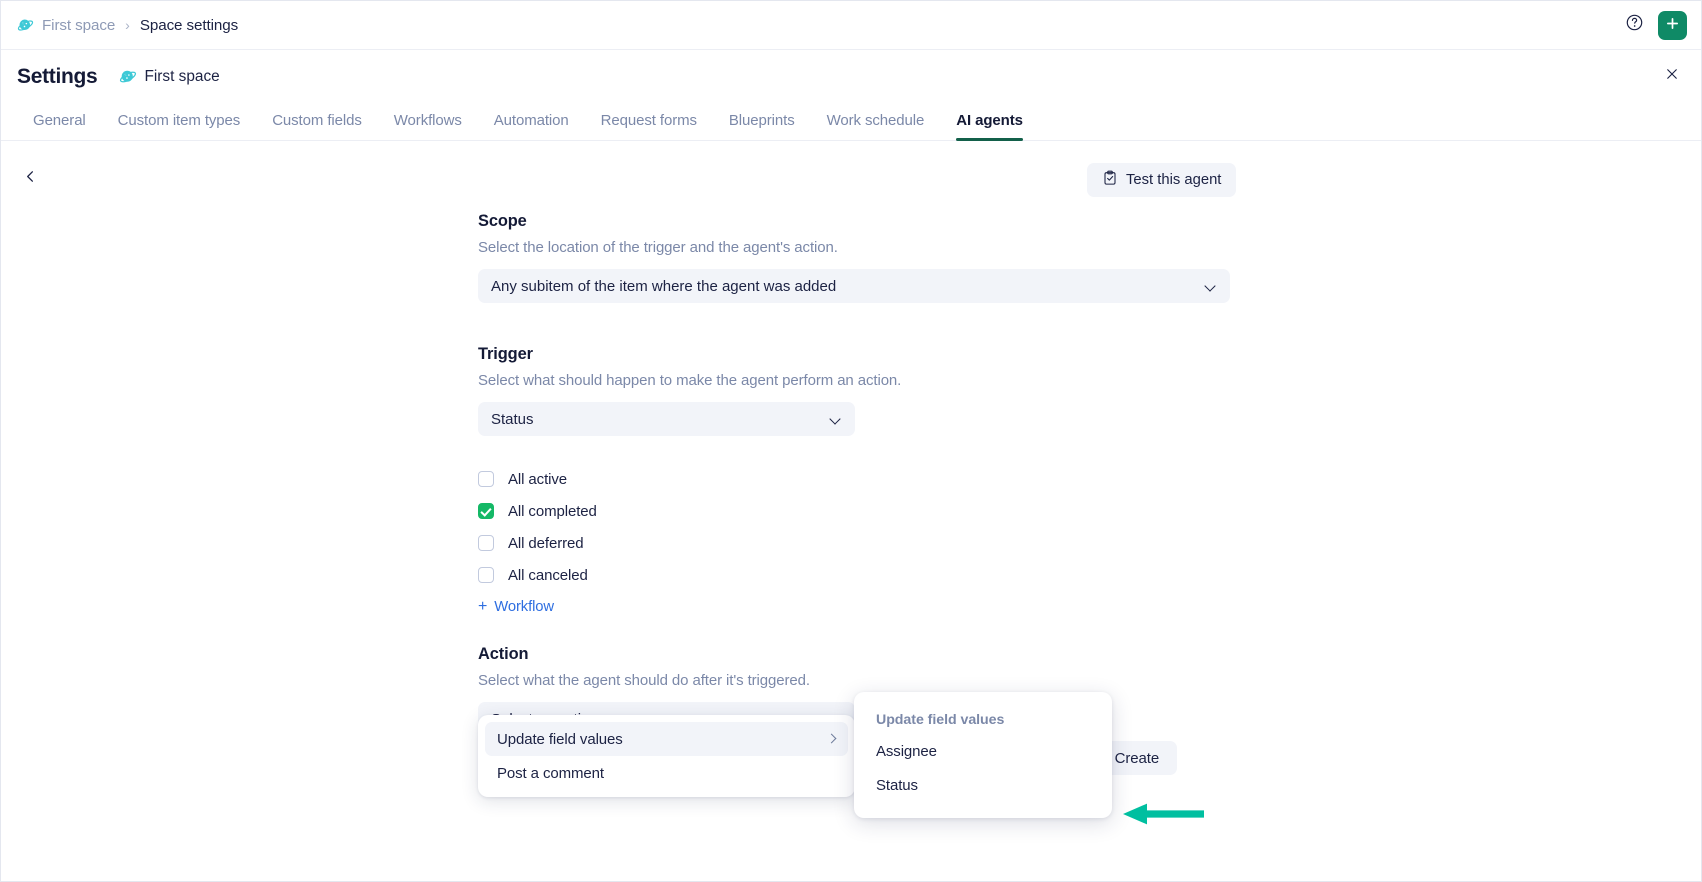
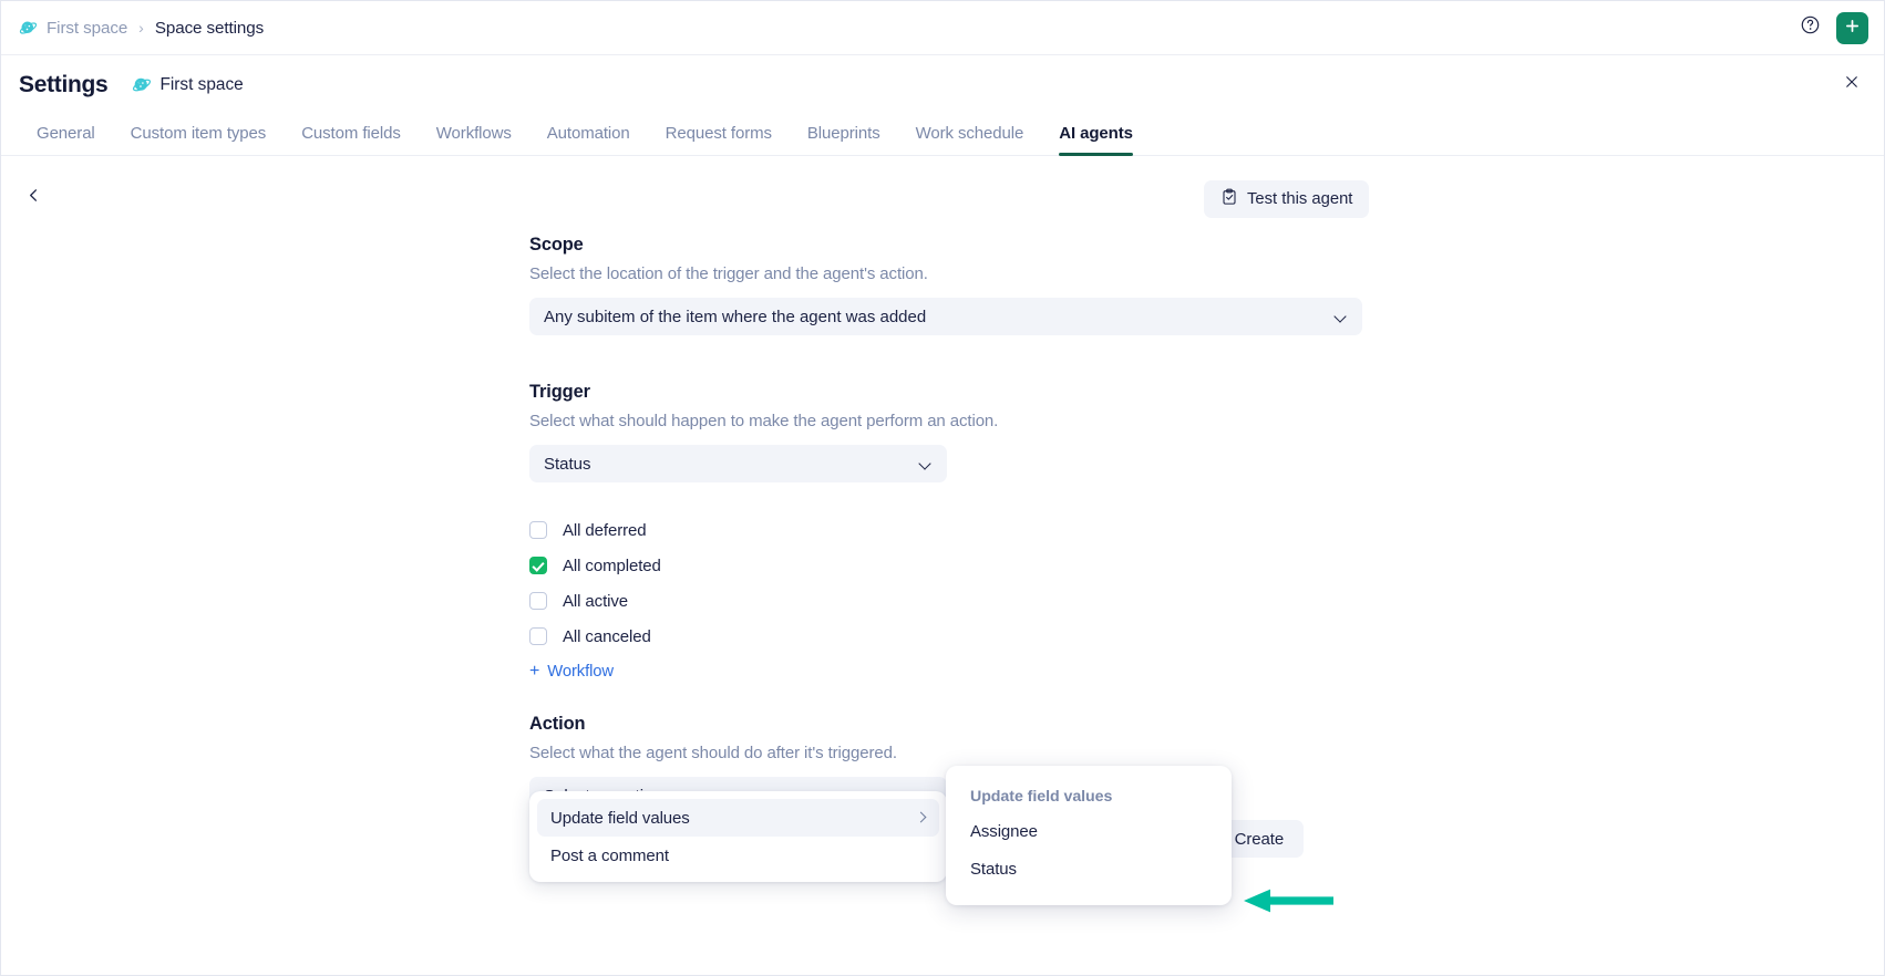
  First space
  ›
  Space settings
  Settings
  First space
  General
  Custom item types
  Custom fields
  Workflows
  Automation
  Request forms
  Blueprints
  Work schedule
  AI agents
  Test this agent
  Scope
  Select the location of the trigger and the agent's action.
  Any subitem of the item where the agent was added
  Trigger
  Select what should happen to make the agent perform an action.
  Status
- All active
+ All deferred
  All completed
- All deferred
+ All active
  All canceled
  +
  Workflow
  Action
  Select what the agent should do after it's triggered.
  Create
  Update field values
  Post a comment
  Update field values
  Assignee
  Status
